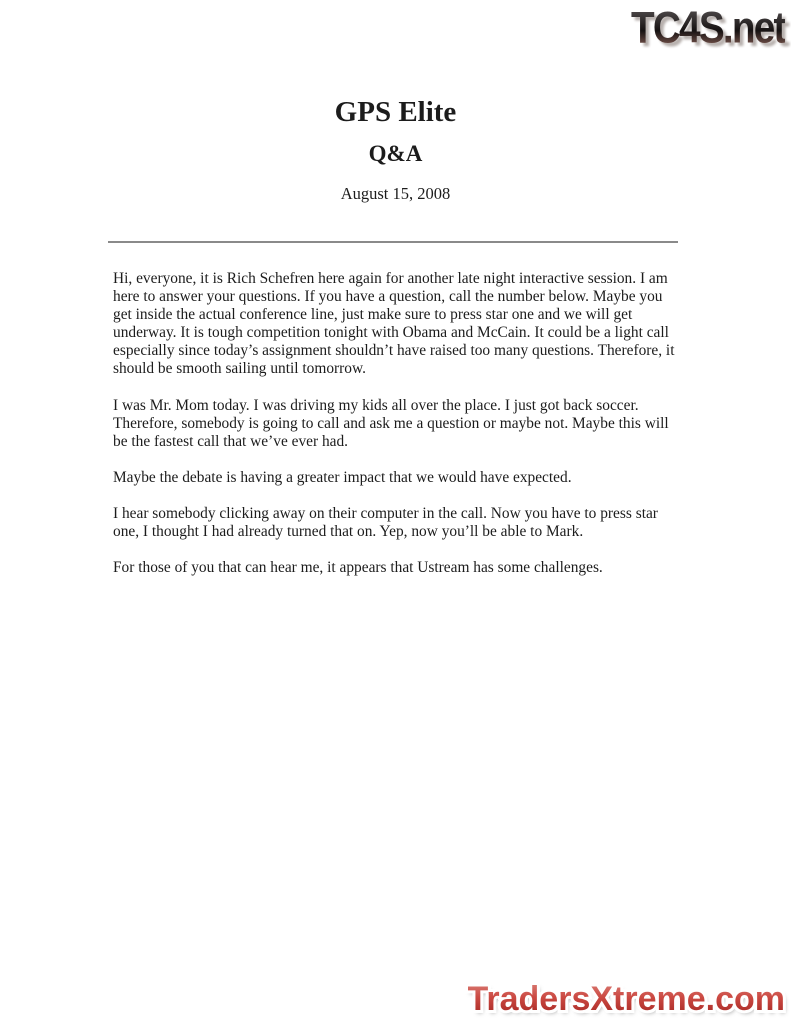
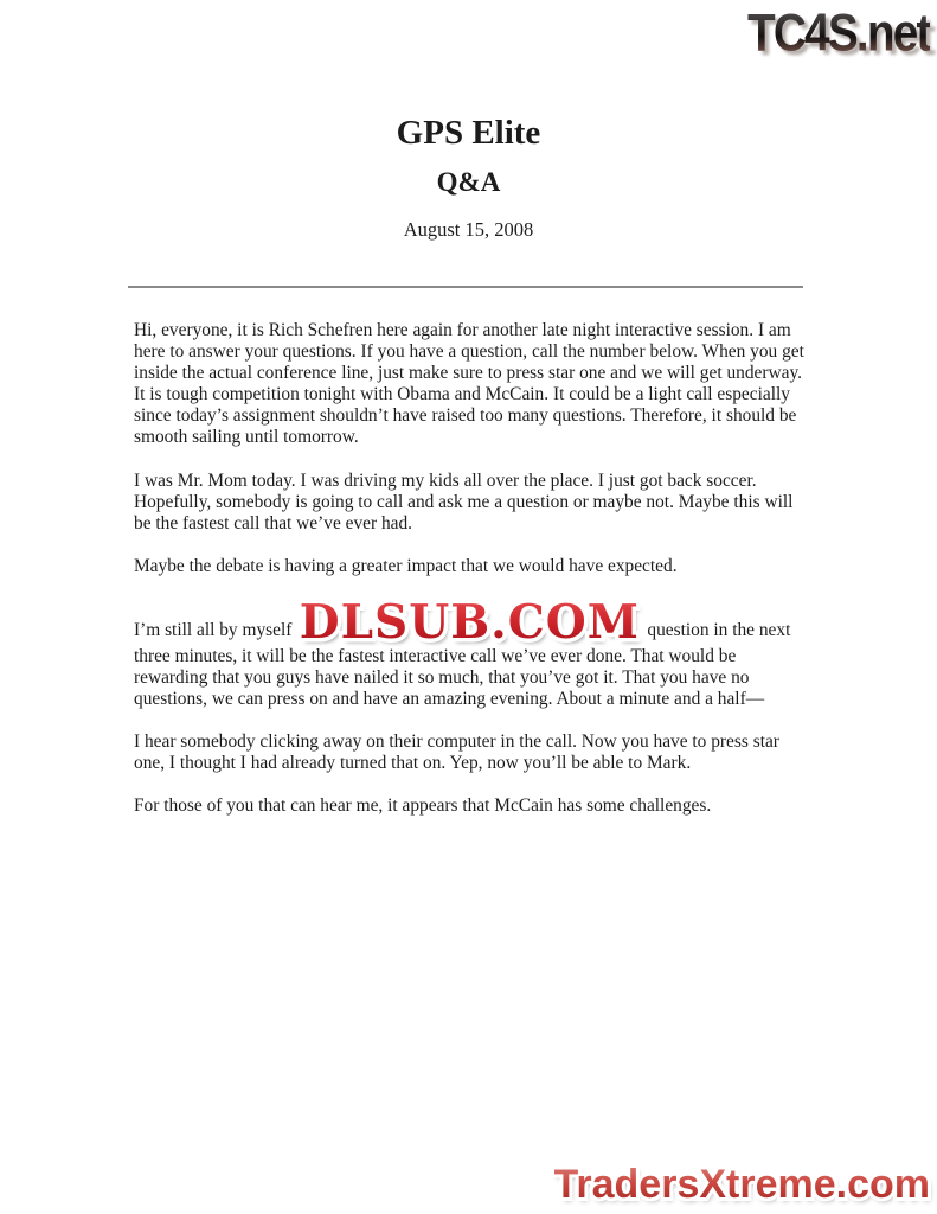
  TC4S.net
  GPS Elite
  Q&A
  August 15, 2008
- Hi, everyone, it is Rich Schefren here again for another late night interactive session. I am here to answer your questions. If you have a question, call the number below. Maybe you get inside the actual conference line, just make sure to press star one and we will get underway. It is tough competition tonight with Obama and McCain. It could be a light call especially since today’s assignment shouldn’t have raised too many questions. Therefore, it should be smooth sailing until tomorrow.
+ Hi, everyone, it is Rich Schefren here again for another late night interactive session. I am here to answer your questions. If you have a question, call the number below. When you get inside the actual conference line, just make sure to press star one and we will get underway. It is tough competition tonight with Obama and McCain. It could be a light call especially since today’s assignment shouldn’t have raised too many questions. Therefore, it should be smooth sailing until tomorrow.
- I was Mr. Mom today. I was driving my kids all over the place. I just got back soccer. Therefore, somebody is going to call and ask me a question or maybe not. Maybe this will be the fastest call that we’ve ever had.
+ I was Mr. Mom today. I was driving my kids all over the place. I just got back soccer. Hopefully, somebody is going to call and ask me a question or maybe not. Maybe this will be the fastest call that we’ve ever had.
  Maybe the debate is having a greater impact that we would have expected.
+ I’m still all by myself
+ DLSUB.COM
+ question in the next
+ three minutes, it will be the fastest interactive call we’ve ever done. That would be rewarding that you guys have nailed it so much, that you’ve got it. That you have no questions, we can press on and have an amazing evening. About a minute and a half—
  I hear somebody clicking away on their computer in the call. Now you have to press star one, I thought I had already turned that on. Yep, now you’ll be able to Mark.
- For those of you that can hear me, it appears that Ustream has some challenges.
+ For those of you that can hear me, it appears that McCain has some challenges.
  TradersXtreme.com
